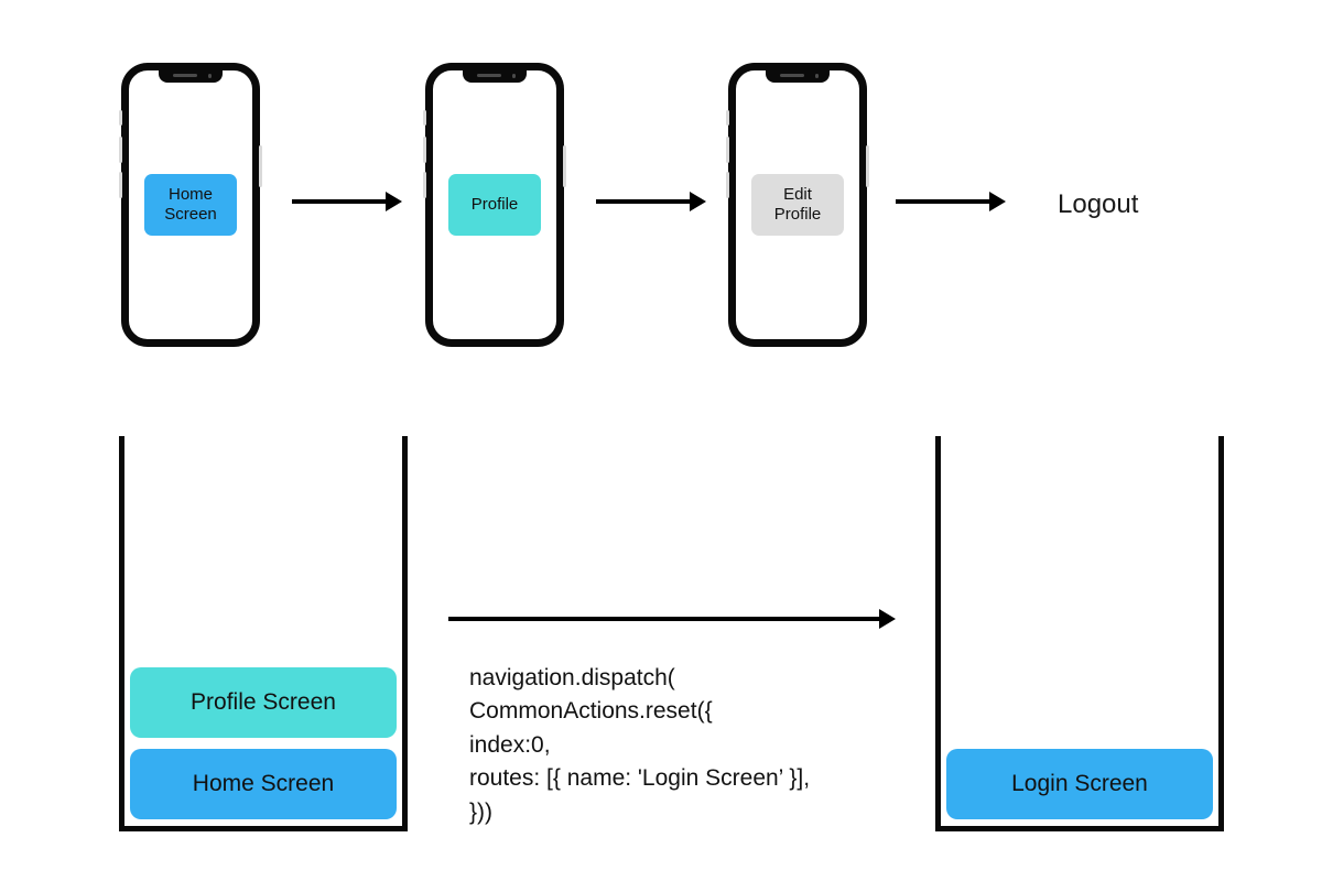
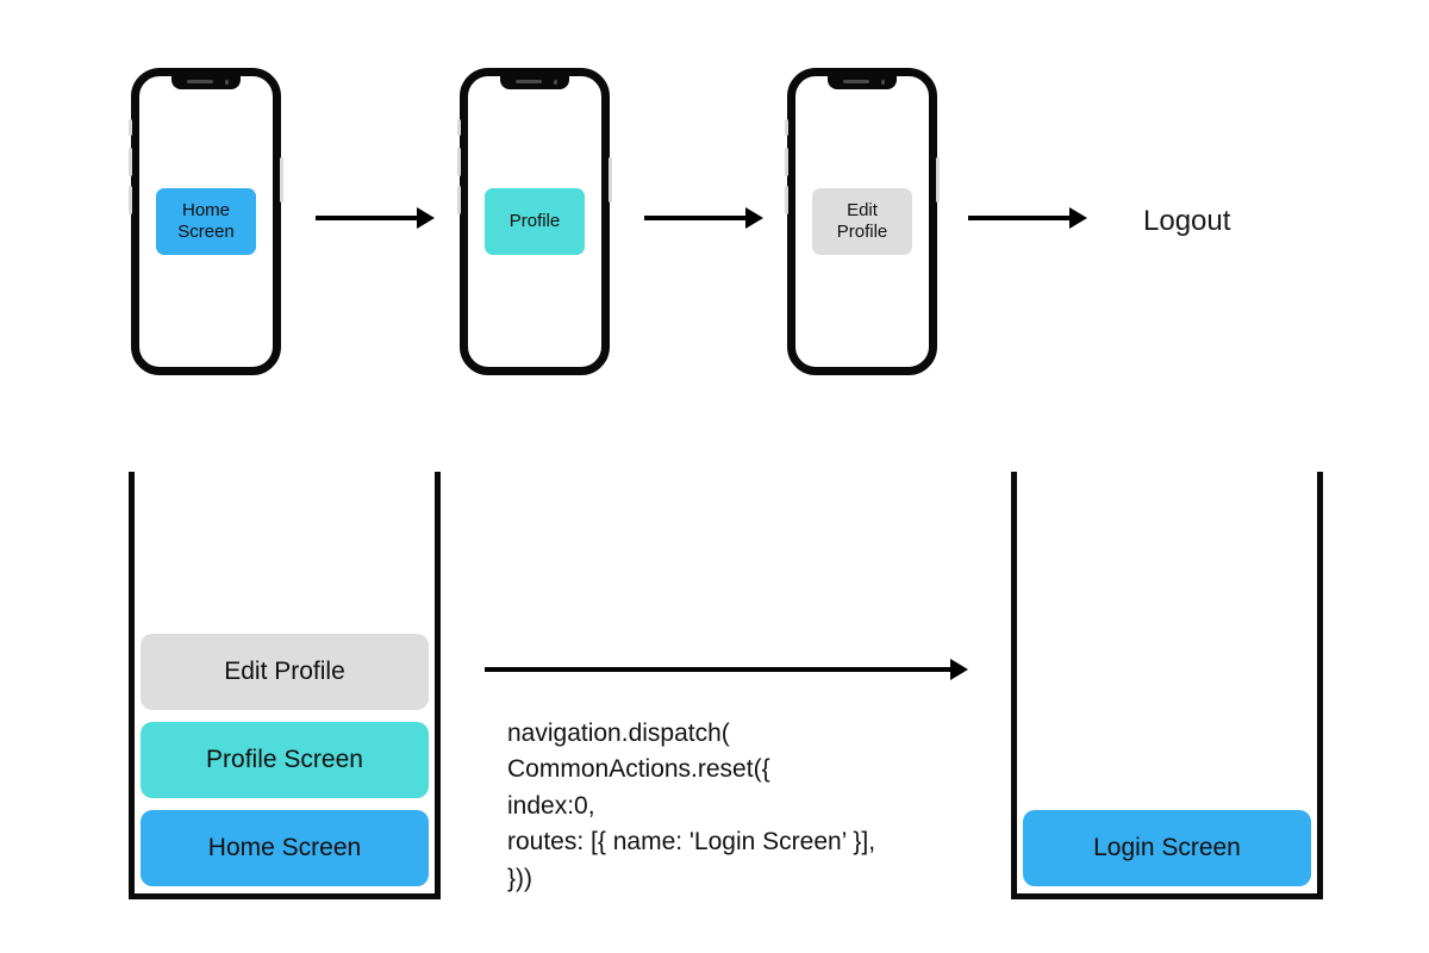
  Home
  Screen
  Profile
  Edit
  Profile
  Logout
+ Edit Profile
  Profile Screen
  Home Screen
  navigation.dispatch(
  CommonActions.reset({
  index:0,
  routes: [{ name: 'Login Screen’ }],
  }))
  Login Screen
